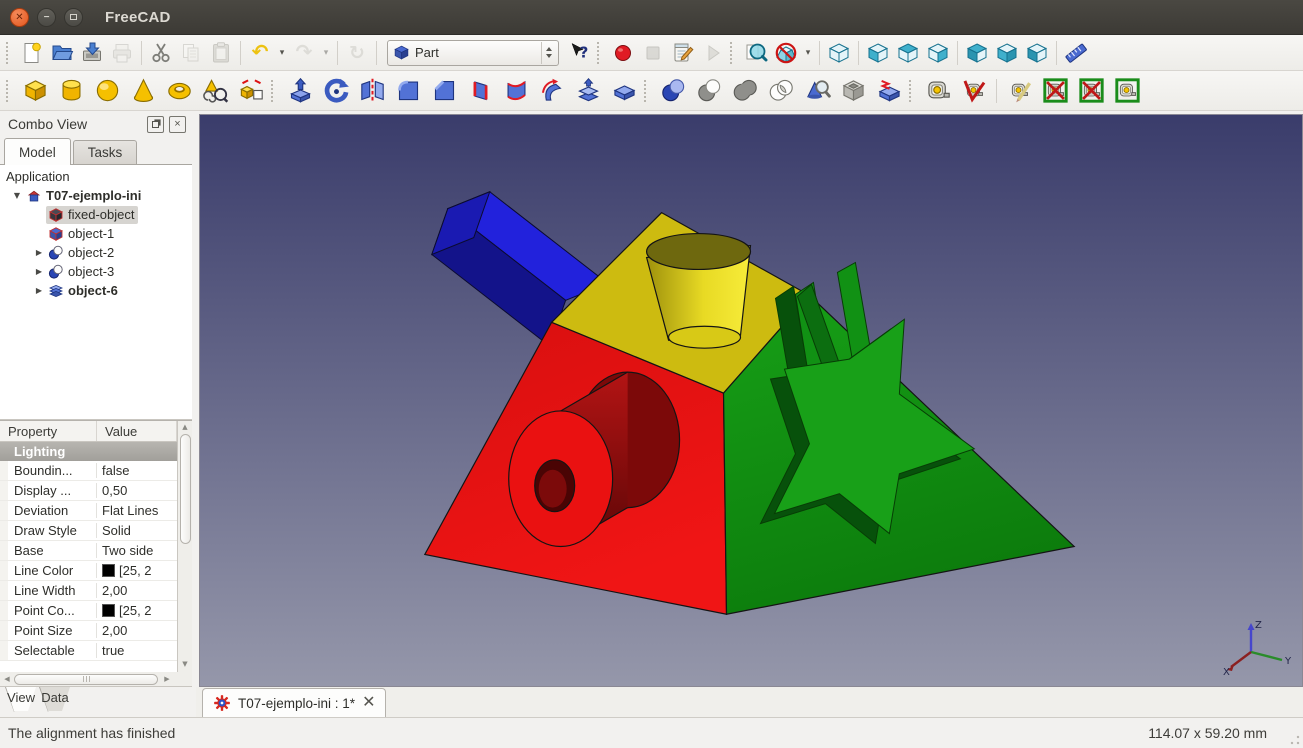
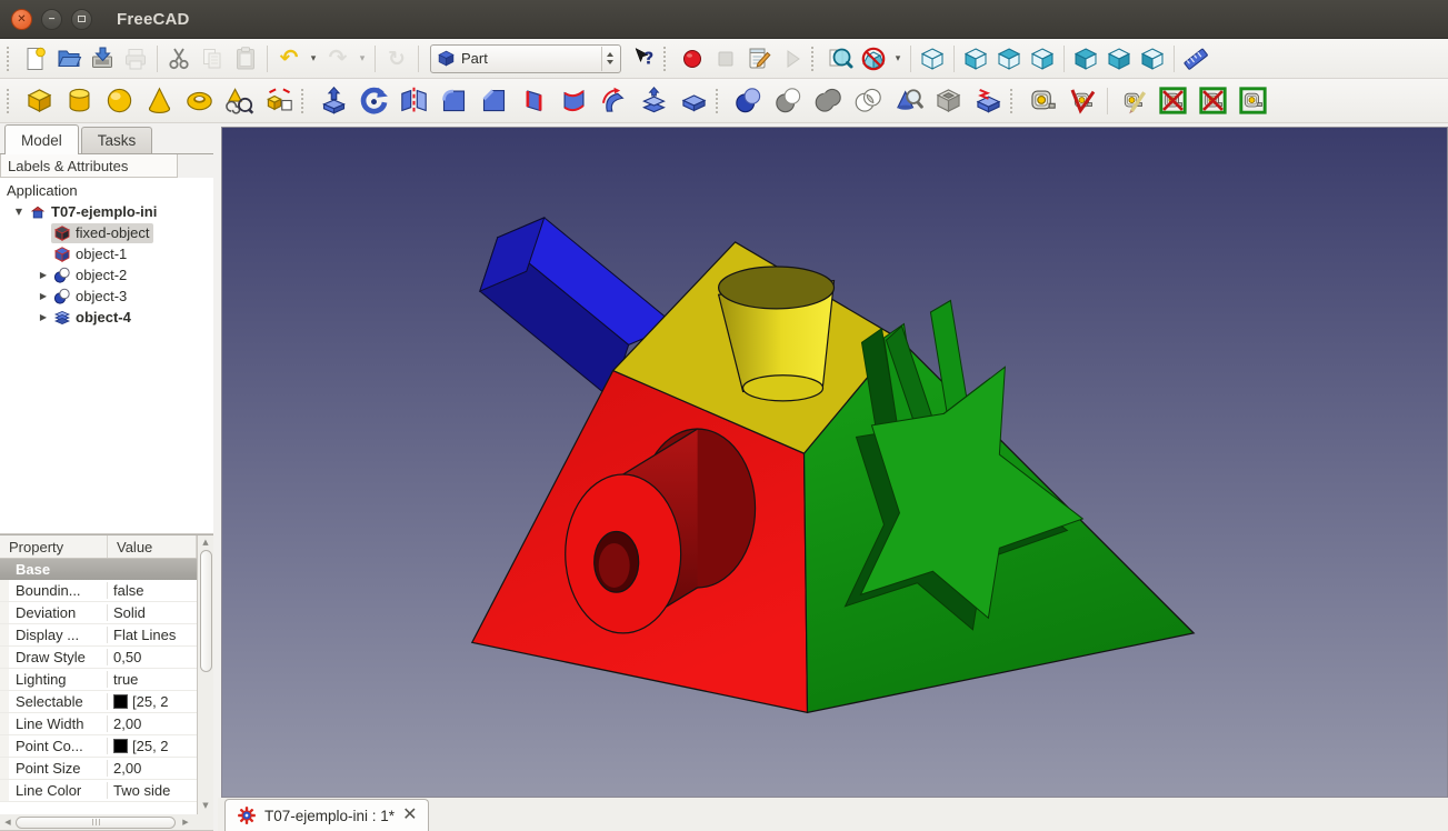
  ✕
  −
  FreeCAD
  ↶
  ▾
  ↷
  ▾
  ↻
  Part
  ?
  ▾
- Combo View
- ×
  Model
  Tasks
+ Labels & Attributes
  Application
  ▼
  T07-ejemplo-ini
  fixed-object
  object-1
  ▶
  object-2
  ▶
  object-3
  ▶
- object-6
+ object-4
  Property
  Value
- Lighting
+ Base
  Boundin...
  false
- Display ...
+ Deviation
- 0,50
+ Solid
- Deviation
+ Display ...
  Flat Lines
  Draw Style
- Solid
+ 0,50
- Base
+ Lighting
- Two side
+ true
- Line Color
+ Selectable
  [25, 2
  Line Width
  2,00
  Point Co...
  [25, 2
  Point Size
  2,00
- Selectable
+ Line Color
- true
+ Two side
  ▲
  ▼
  ◀
  ▶
- View
- Data
- Z
- Y
- X
  T07-ejemplo-ini : 1*
  ✕
- The alignment has finished
- 114.07 x 59.20 mm
